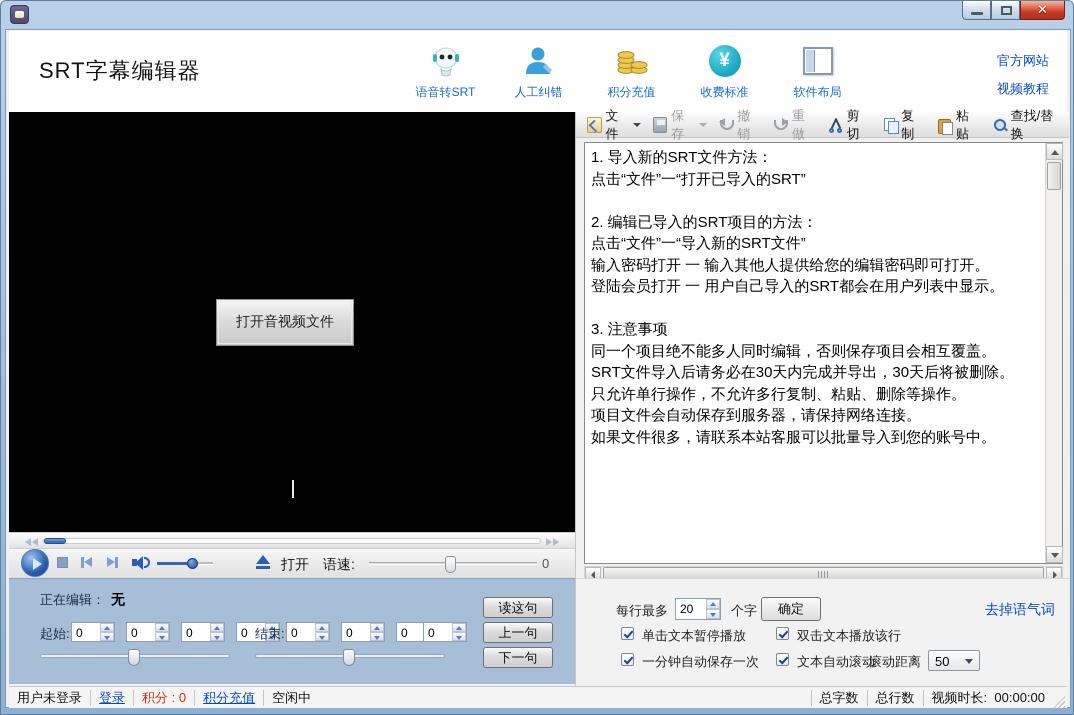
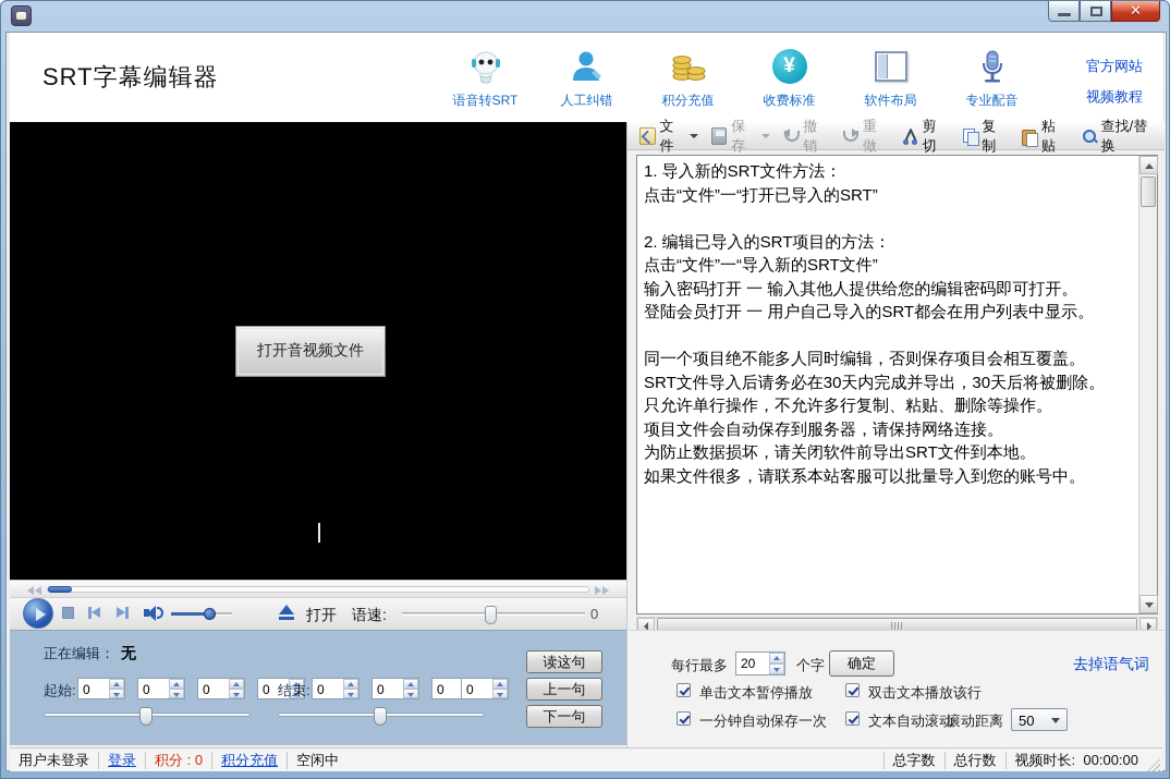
  ✕
  SRT字幕编辑器
  语音转SRT
  人工纠错
  积分充值
  ¥
  收费标准
  软件布局
+ 专业配音
  官方网站
  视频教程
  打开音视频文件
  打开
  语速:
  0
  正在编辑： 无
  起始:
  0
  0
  0
  0
  结束:
  0
  0
  0
  0
  读这句
  上一句
  下一句
  文件
  保存
  撤销
  重做
  剪切
  复制
  粘贴
  查找/替换
  1. 导入新的SRT文件方法：
  点击“文件”一“打开已导入的SRT”
  2. 编辑已导入的SRT项目的方法：
  点击“文件”一“导入新的SRT文件”
  输入密码打开 一 输入其他人提供给您的编辑密码即可打开。
  登陆会员打开 一 用户自己导入的SRT都会在用户列表中显示。
- 3. 注意事项
  同一个项目绝不能多人同时编辑，否则保存项目会相互覆盖。
  SRT文件导入后请务必在30天内完成并导出，30天后将被删除。
  只允许单行操作，不允许多行复制、粘贴、删除等操作。
  项目文件会自动保存到服务器，请保持网络连接。
+ 为防止数据损坏，请关闭软件前导出SRT文件到本地。
  如果文件很多，请联系本站客服可以批量导入到您的账号中。
  每行最多
  20
  个字
  确定
  去掉语气词
  单击文本暂停播放
  双击文本播放该行
  一分钟自动保存一次
  文本自动滚动
  滚动距离
  50
  用户未登录
  登录
  积分 : 0
  积分充值
  空闲中
  总字数
  总行数
  视频时长: 00:00:00
